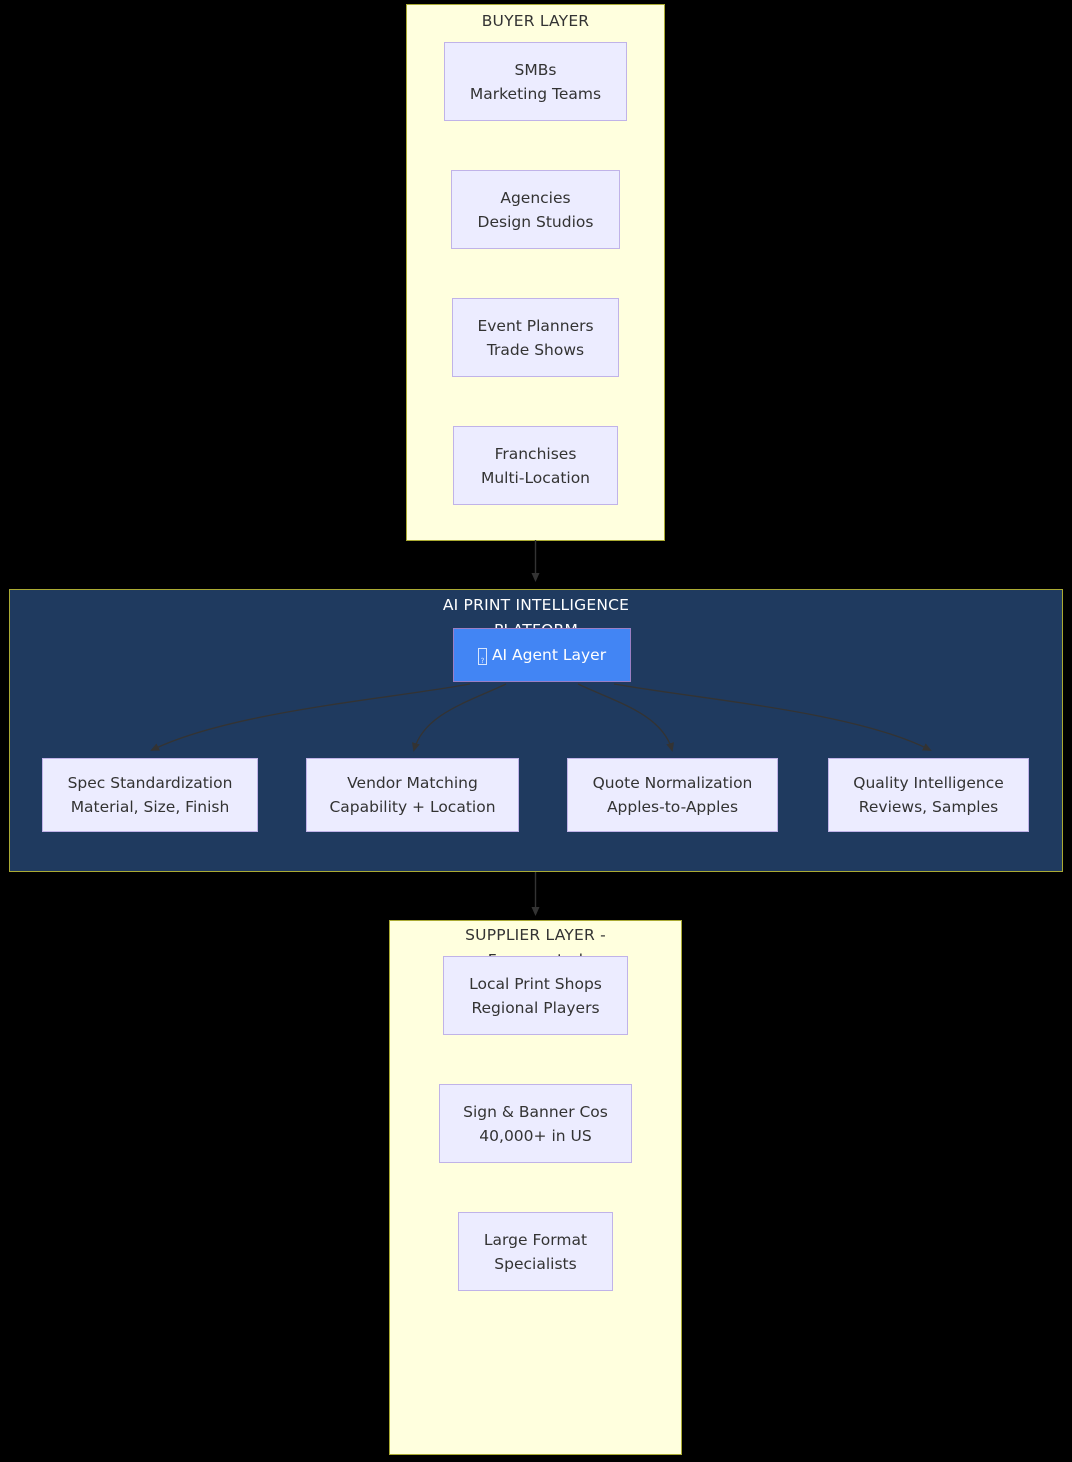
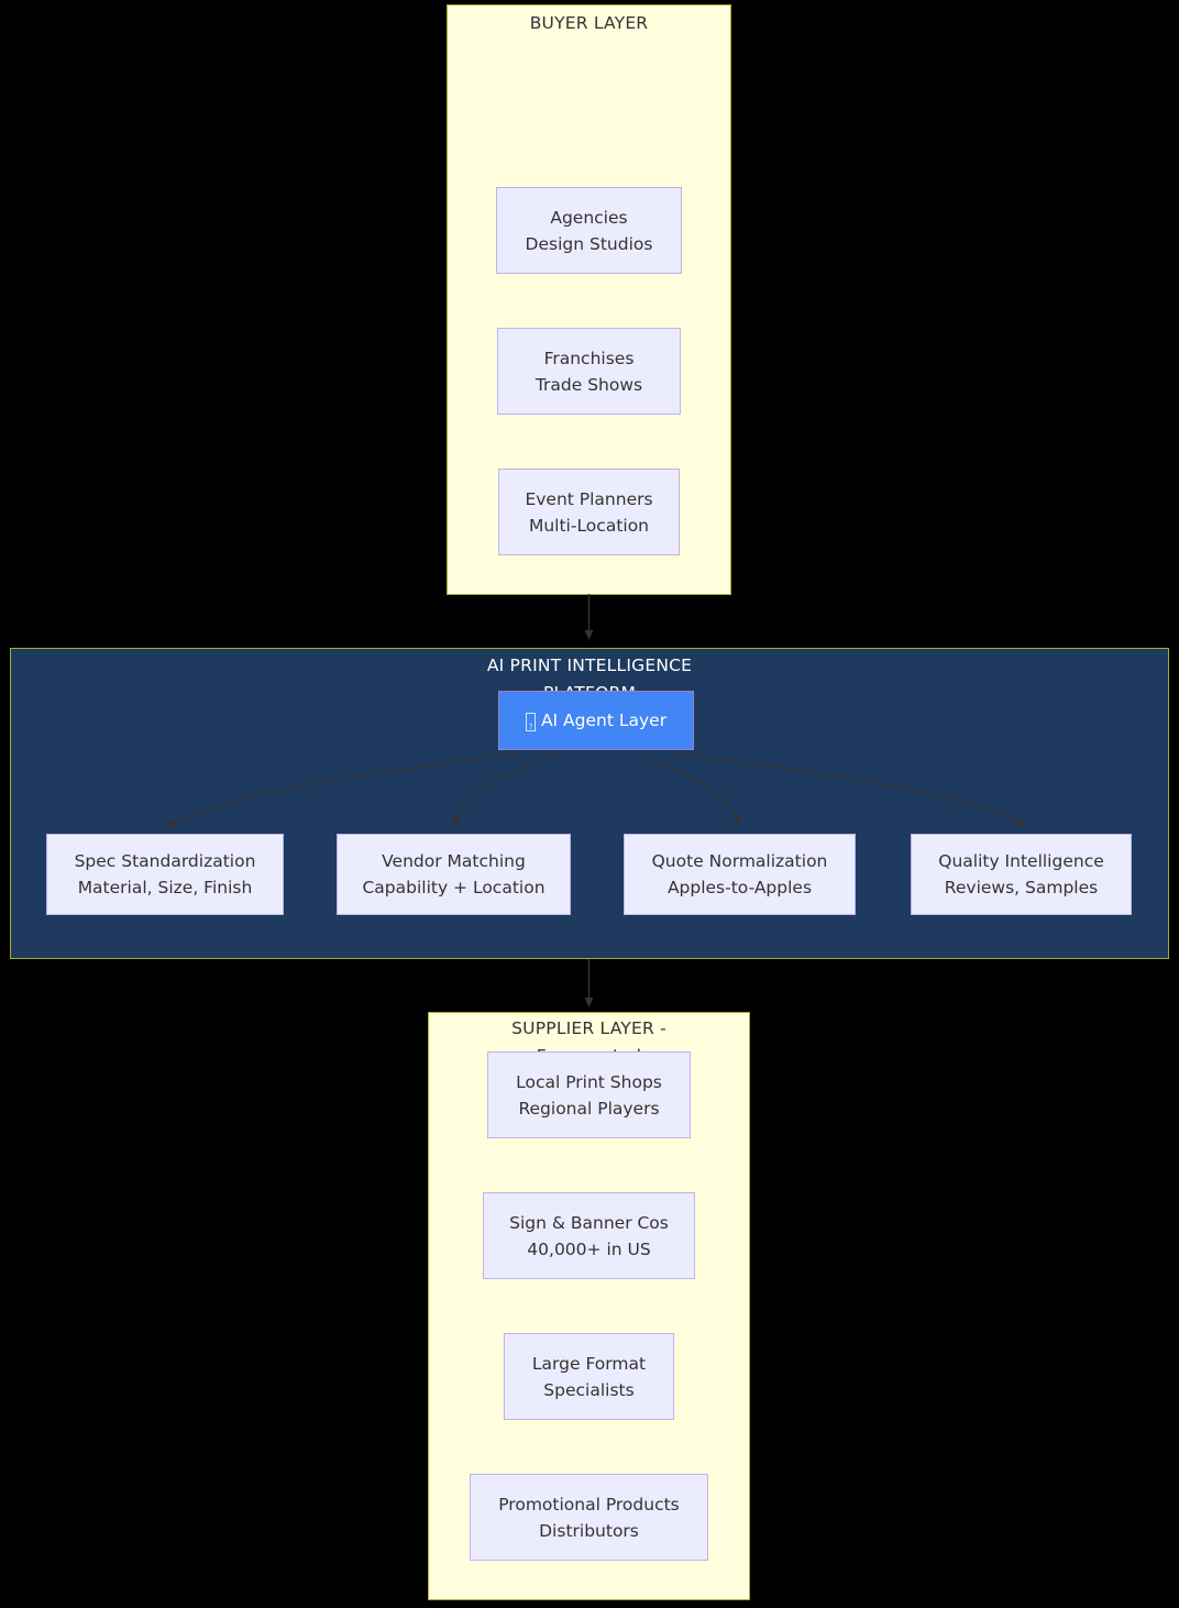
  BUYER LAYER
- SMBs
- Marketing Teams
  Agencies
  Design Studios
- Event Planners
+ Franchises
  Trade Shows
- Franchises
+ Event Planners
  Multi-Location
  AI PRINT INTELLIGENCE
  AI Agent Layer
  Spec Standardization
  Material, Size, Finish
  Vendor Matching
  Capability + Location
  Quote Normalization
  Apples-to-Apples
  Quality Intelligence
  Reviews, Samples
  SUPPLIER LAYER -
  Local Print Shops
  Regional Players
  Sign & Banner Cos
  40,000+ in US
  Large Format
  Specialists
+ Promotional Products
+ Distributors
